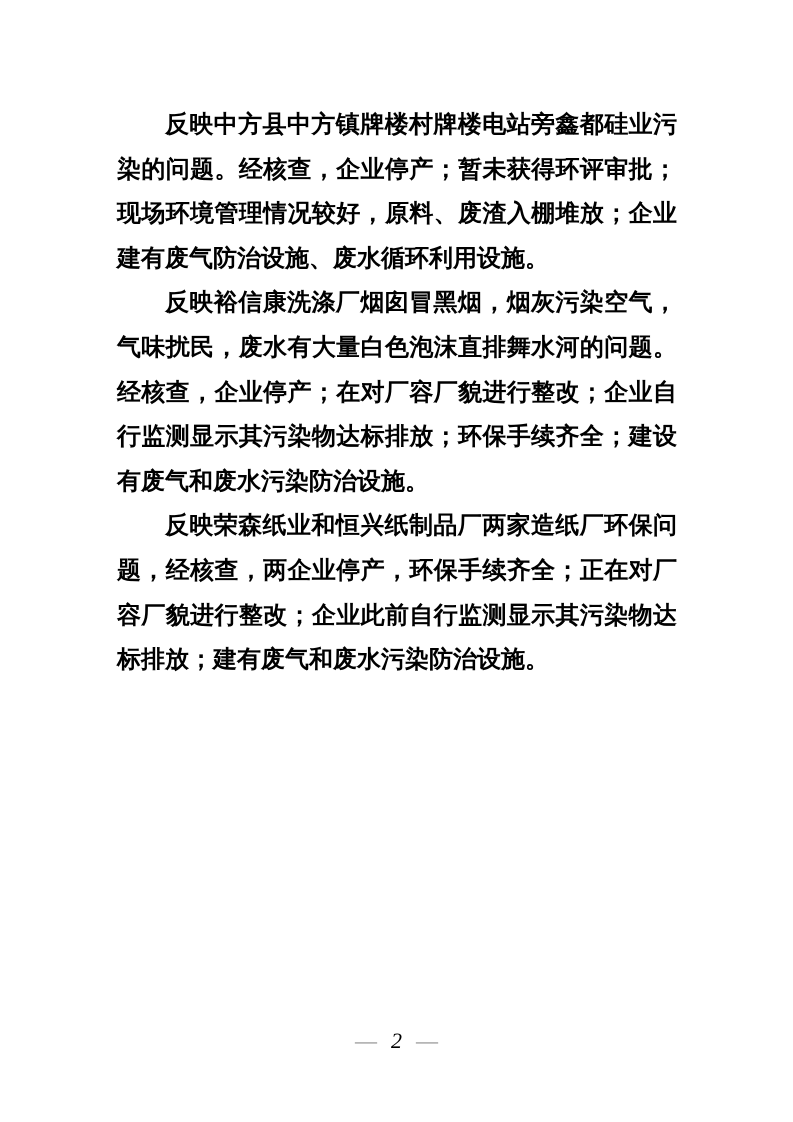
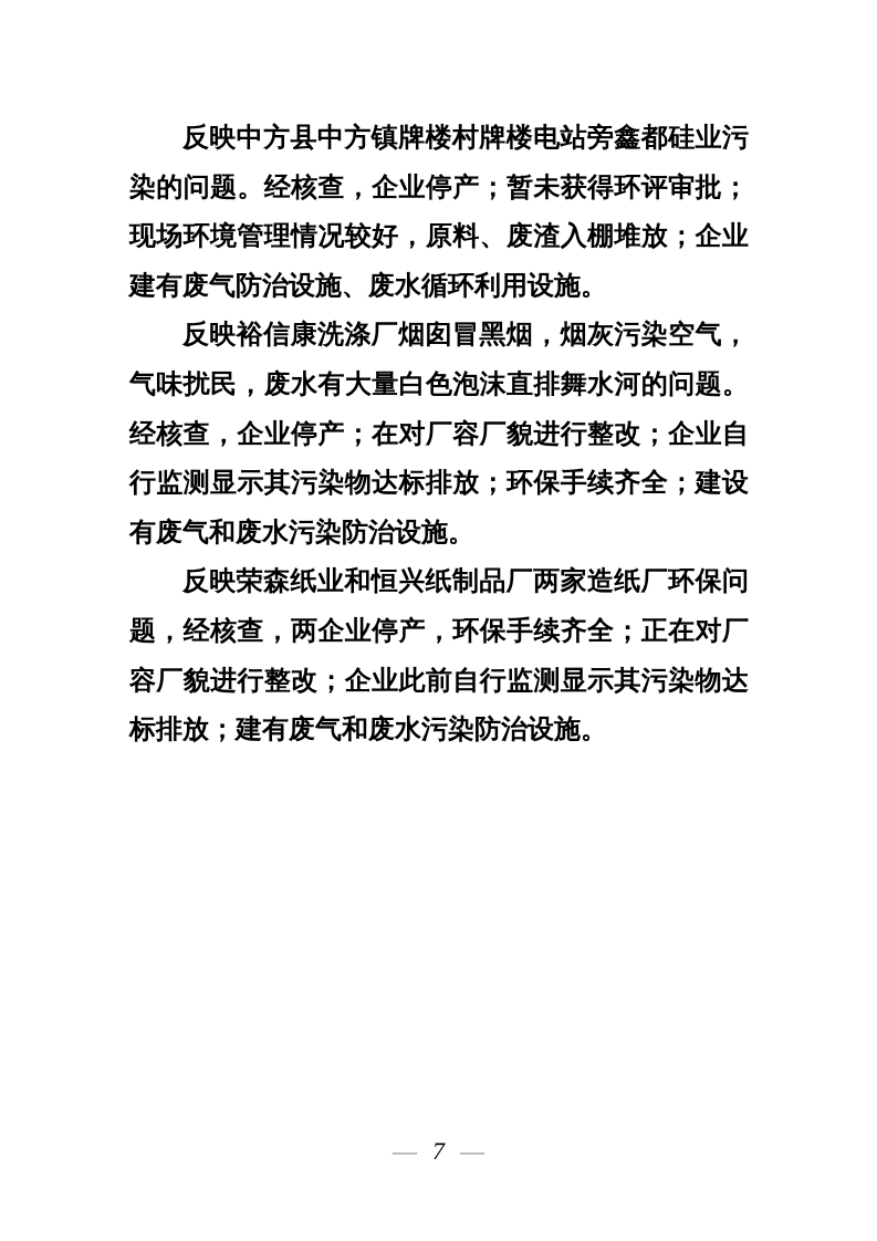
  反映中方县中方镇牌楼村牌楼电站旁鑫都硅业污染的问题。经核查，企业停产；暂未获得环评审批；现场环境管理情况较好，原料、废渣入棚堆放；企业建有废气防治设施、废水循环利用设施。
  反映裕信康洗涤厂烟囱冒黑烟，烟灰污染空气，气味扰民，废水有大量白色泡沫直排舞水河的问题。经核查，企业停产；在对厂容厂貌进行整改；企业自行监测显示其污染物达标排放；环保手续齐全；建设有废气和废水污染防治设施。
  反映荣森纸业和恒兴纸制品厂两家造纸厂环保问题，经核查，两企业停产，环保手续齐全；正在对厂容厂貌进行整改；企业此前自行监测显示其污染物达标排放；建有废气和废水污染防治设施。
- — 2 —
+ — 7 —
